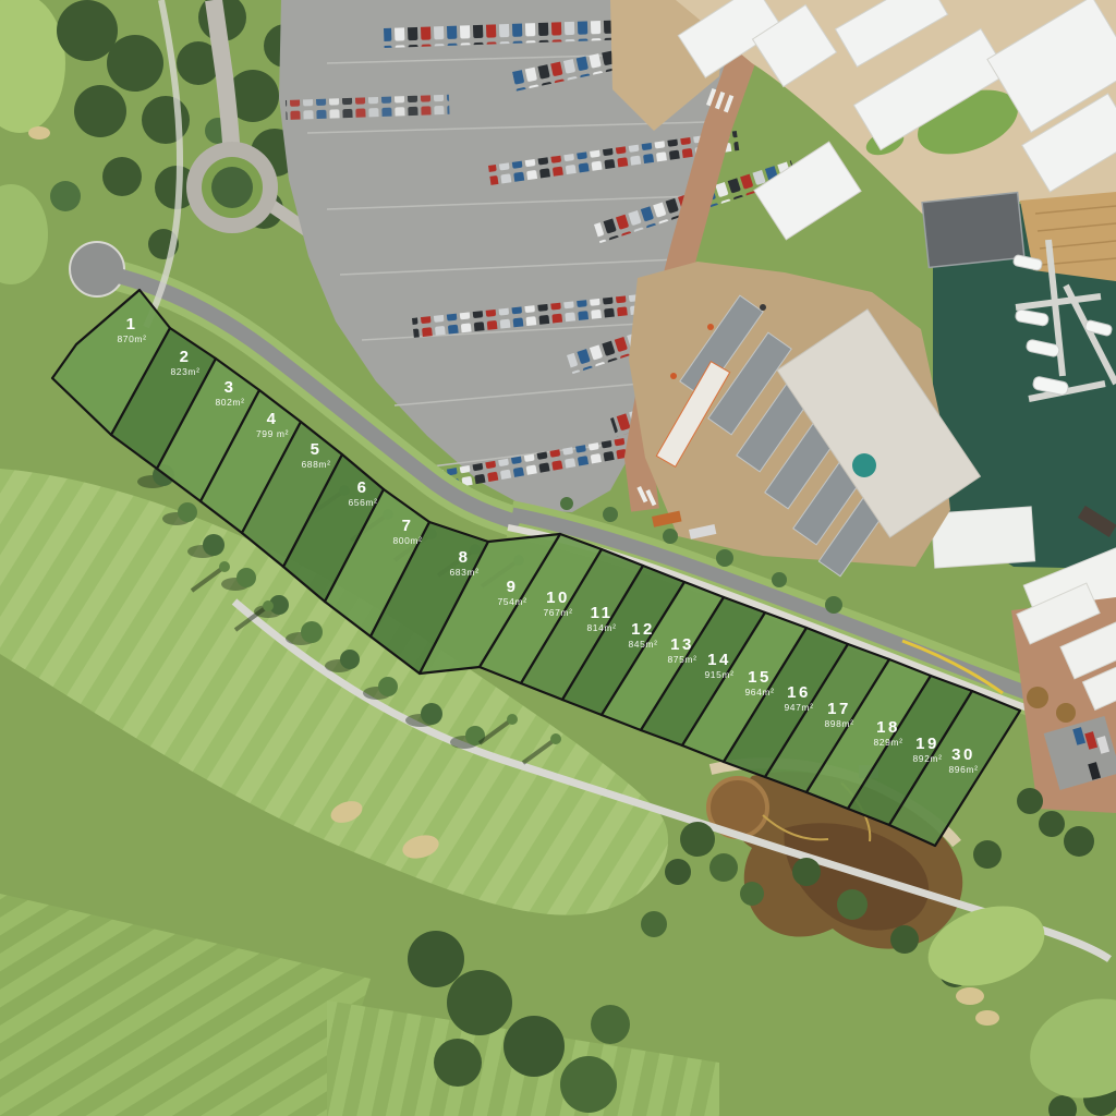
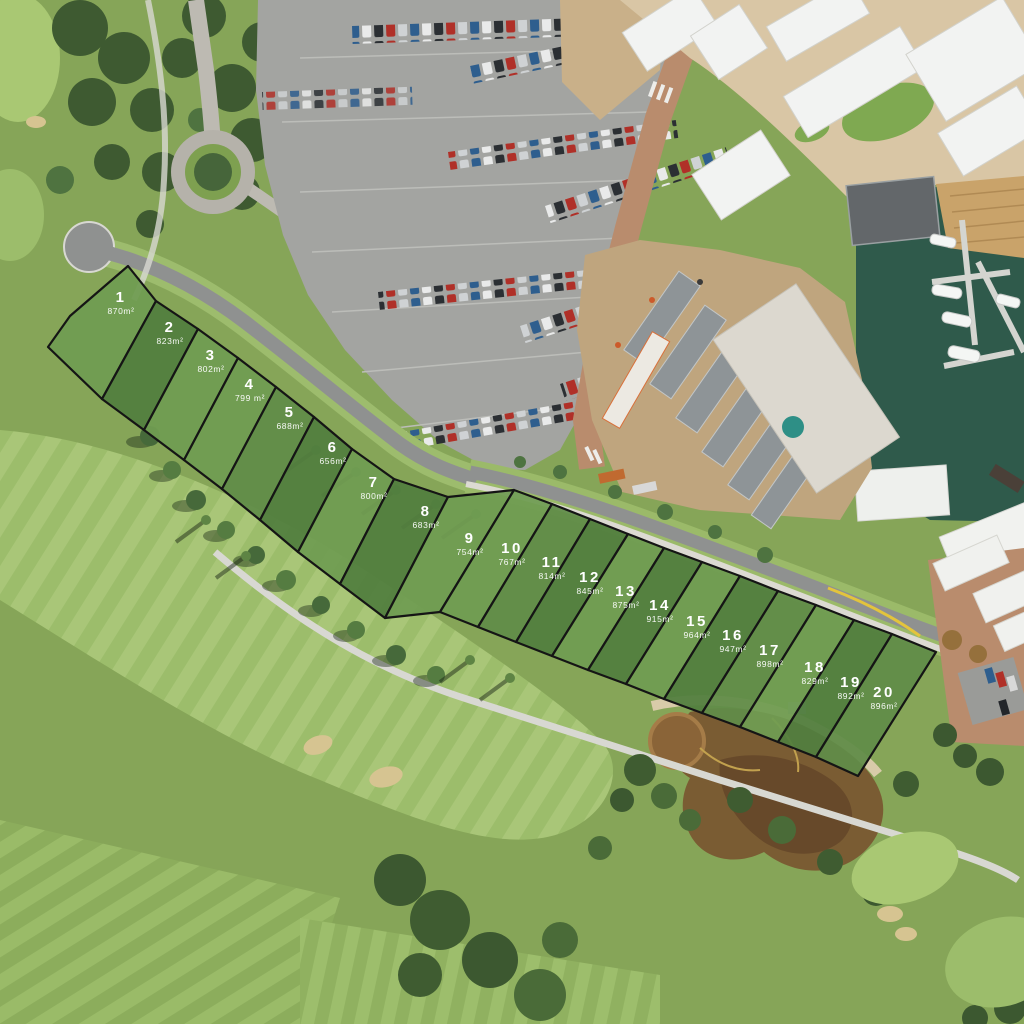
  1
  870m²
  2
  823m²
  3
  802m²
  4
  799 m²
  5
  688m²
  6
  656m²
  7
  800m²
  8
  683m²
  9
  754m²
  10
  767m²
  11
  814m²
  12
  845m²
  13
  875m²
  14
  915m²
  15
  964m²
  16
  947m²
  17
  898m²
  18
  829m²
  19
  892m²
- 30
+ 20
  896m²
